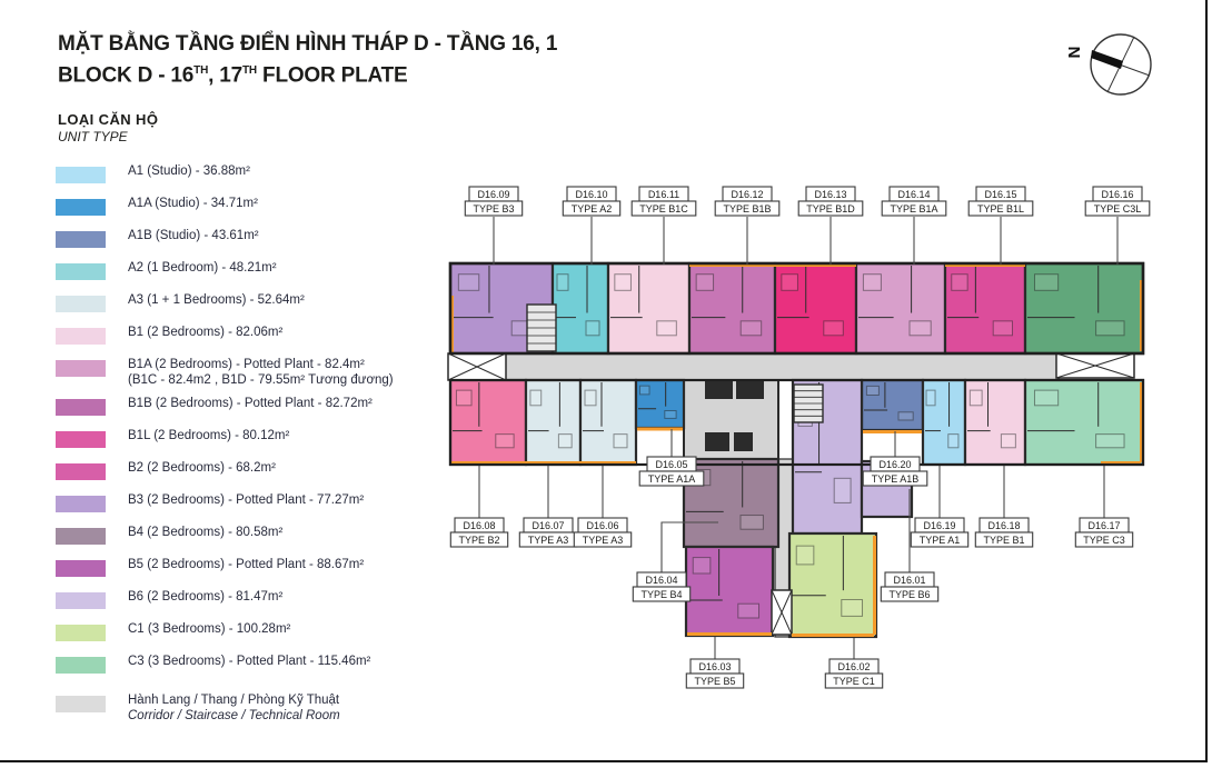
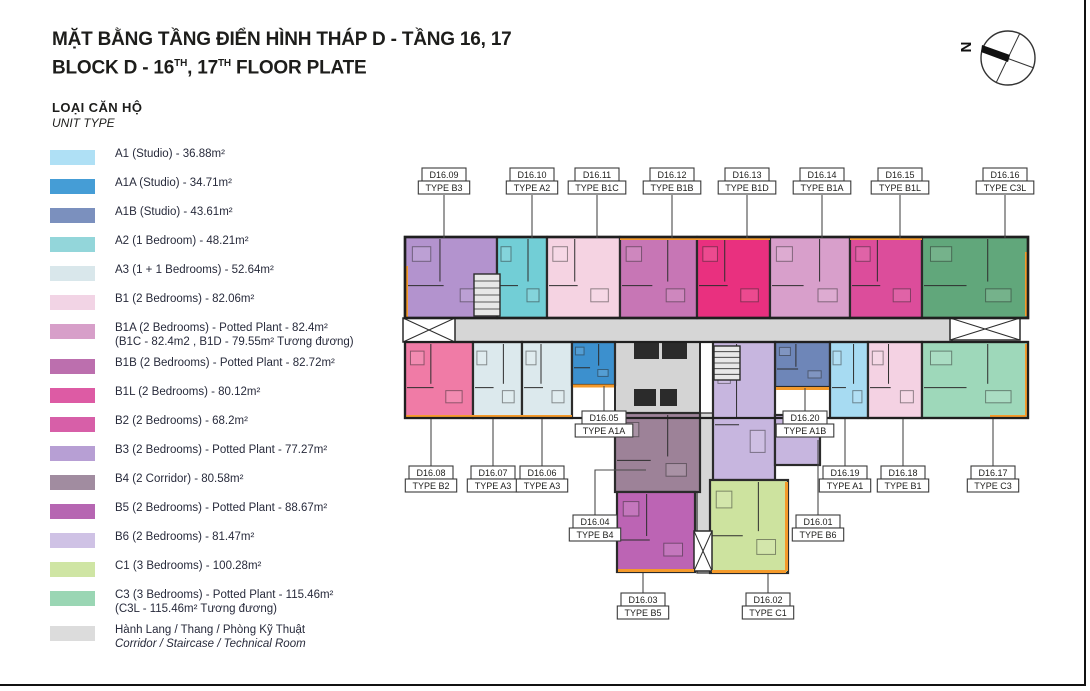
- MẶT BẰNG TẦNG ĐIỂN HÌNH THÁP D - TẦNG 16, 1
+ MẶT BẰNG TẦNG ĐIỂN HÌNH THÁP D - TẦNG 16, 17
  BLOCK D - 16TH, 17TH FLOOR PLATE
  LOẠI CĂN HỘ
  UNIT TYPE
  A1 (Studio) - 36.88m²
  A1A (Studio) - 34.71m²
  A1B (Studio) - 43.61m²
  A2 (1 Bedroom) - 48.21m²
  A3 (1 + 1 Bedrooms) - 52.64m²
  B1 (2 Bedrooms) - 82.06m²
  B1A (2 Bedrooms) - Potted Plant - 82.4m²
  (B1C - 82.4m2 , B1D - 79.55m² Tương đương)
  B1B (2 Bedrooms) - Potted Plant - 82.72m²
  B1L (2 Bedrooms) - 80.12m²
  B2 (2 Bedrooms) - 68.2m²
  B3 (2 Bedrooms) - Potted Plant - 77.27m²
- B4 (2 Bedrooms) - 80.58m²
+ B4 (2 Corridor) - 80.58m²
  B5 (2 Bedrooms) - Potted Plant - 88.67m²
  B6 (2 Bedrooms) - 81.47m²
  C1 (3 Bedrooms) - 100.28m²
  C3 (3 Bedrooms) - Potted Plant - 115.46m²
+ (C3L - 115.46m² Tương đương)
  Hành Lang / Thang / Phòng Kỹ Thuật
  Corridor / Staircase / Technical Room
  D16.09
  TYPE B3
  D16.10
  TYPE A2
  D16.11
  TYPE B1C
  D16.12
  TYPE B1B
  D16.13
  TYPE B1D
  D16.14
  TYPE B1A
  D16.15
  TYPE B1L
  D16.16
  TYPE C3L
  D16.08
  TYPE B2
  D16.07
  TYPE A3
  D16.06
  TYPE A3
  D16.05
  TYPE A1A
  D16.20
  TYPE A1B
  D16.19
  TYPE A1
  D16.18
  TYPE B1
  D16.17
  TYPE C3
  D16.01
  TYPE B6
  D16.04
  TYPE B4
  D16.03
  TYPE B5
  D16.02
  TYPE C1
